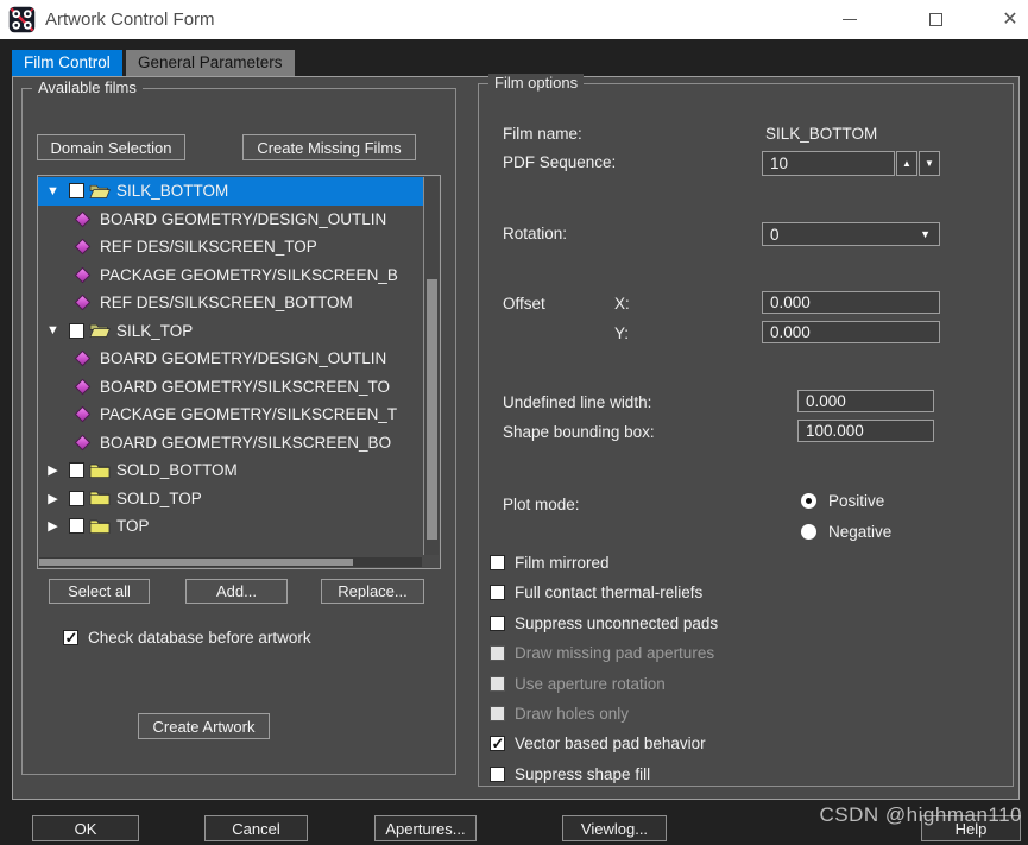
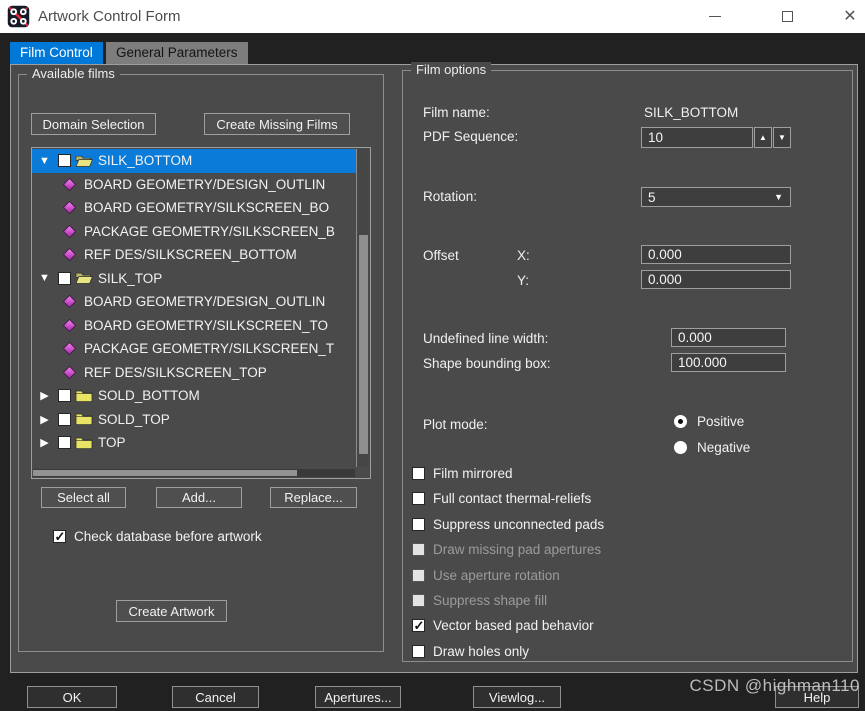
  Artwork Control Form
  ✕
  Film Control
  General Parameters
  Available films
  Domain Selection
  Create Missing Films
  ▼
  SILK_BOTTOM
  BOARD GEOMETRY/DESIGN_OUTLIN
- REF DES/SILKSCREEN_TOP
+ BOARD GEOMETRY/SILKSCREEN_BO
  PACKAGE GEOMETRY/SILKSCREEN_B
  REF DES/SILKSCREEN_BOTTOM
  ▼
  SILK_TOP
  BOARD GEOMETRY/DESIGN_OUTLIN
  BOARD GEOMETRY/SILKSCREEN_TO
  PACKAGE GEOMETRY/SILKSCREEN_T
- BOARD GEOMETRY/SILKSCREEN_BO
+ REF DES/SILKSCREEN_TOP
  ▶
  SOLD_BOTTOM
  ▶
  SOLD_TOP
  ▶
  TOP
  Select all
  Add...
  Replace...
  Check database before artwork
  Create Artwork
  Film options
  Film name:
  SILK_BOTTOM
  PDF Sequence:
  10
  ▲
  ▼
  Rotation:
- 0
+ 5
  ▼
  Offset
  X:
  0.000
  Y:
  0.000
  Undefined line width:
  0.000
  Shape bounding box:
  100.000
  Plot mode:
  Positive
  Negative
  Film mirrored
  Full contact thermal-reliefs
  Suppress unconnected pads
  Draw missing pad apertures
  Use aperture rotation
- Draw holes only
+ Suppress shape fill
  Vector based pad behavior
- Suppress shape fill
+ Draw holes only
  OK
  Cancel
  Apertures...
  Viewlog...
  Help
  CSDN @highman110
